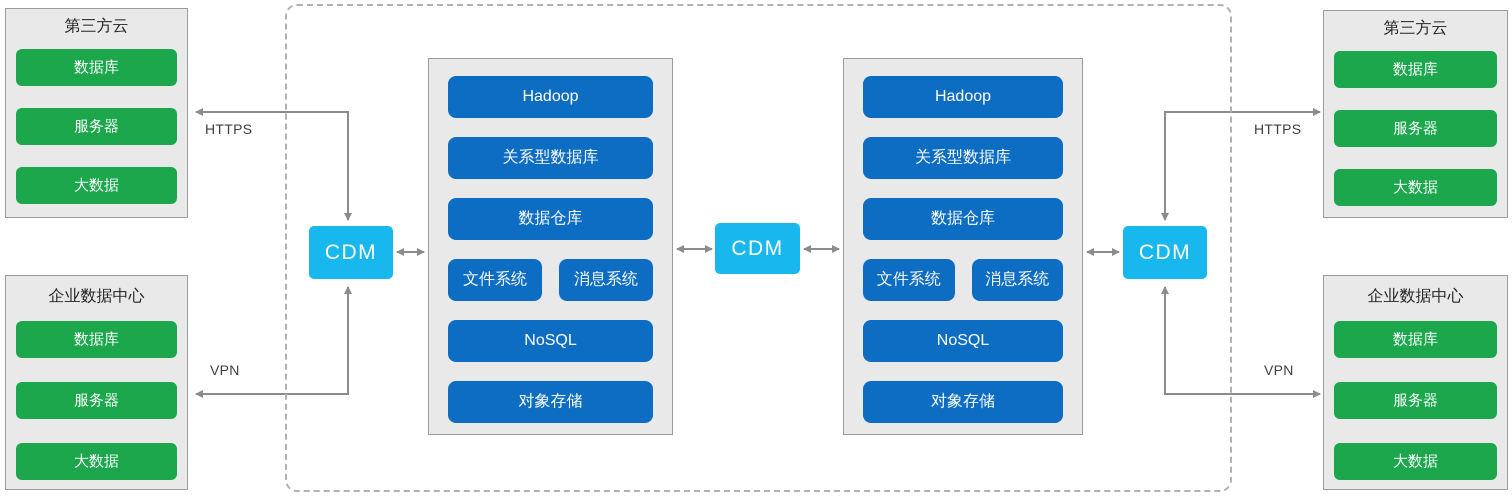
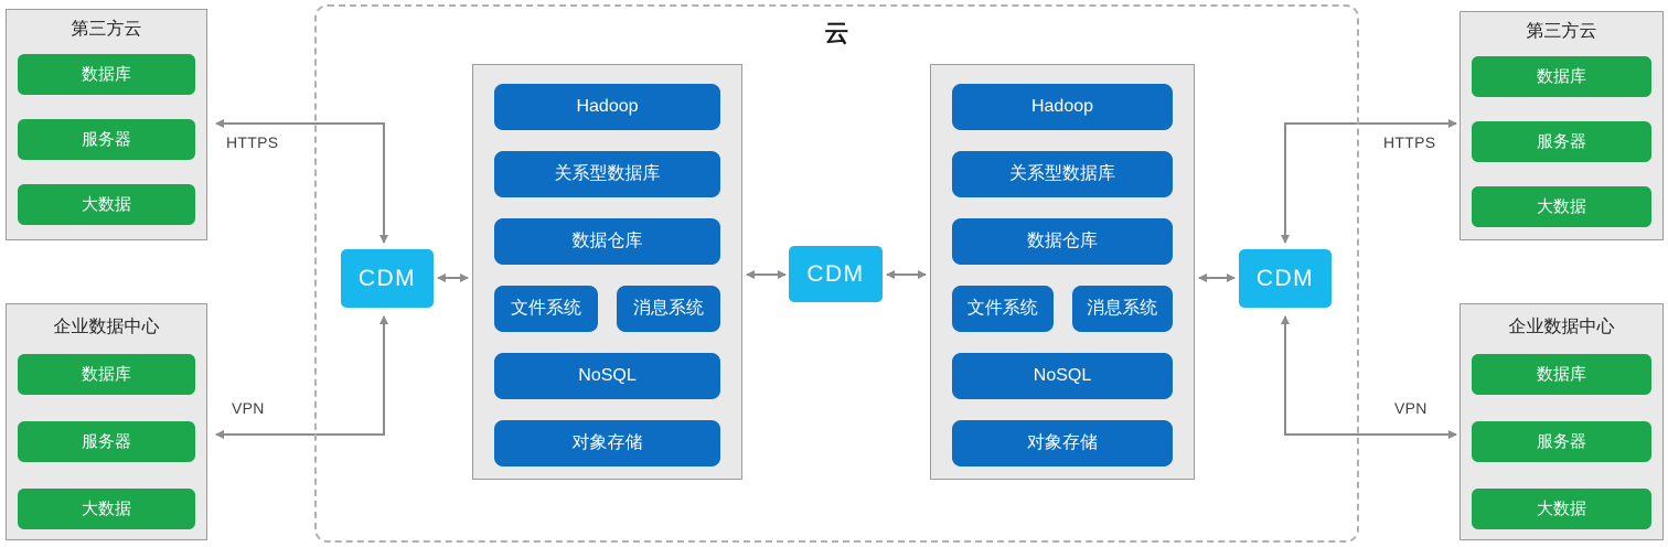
+ 云
  第三方云
  数据库
  服务器
  大数据
  企业数据中心
  数据库
  服务器
  大数据
  第三方云
  数据库
  服务器
  大数据
  企业数据中心
  数据库
  服务器
  大数据
  Hadoop
  关系型数据库
  数据仓库
  文件系统
  消息系统
  NoSQL
  对象存储
  Hadoop
  关系型数据库
  数据仓库
  文件系统
  消息系统
  NoSQL
  对象存储
  CDM
  CDM
  CDM
  HTTPS
  VPN
  HTTPS
  VPN
